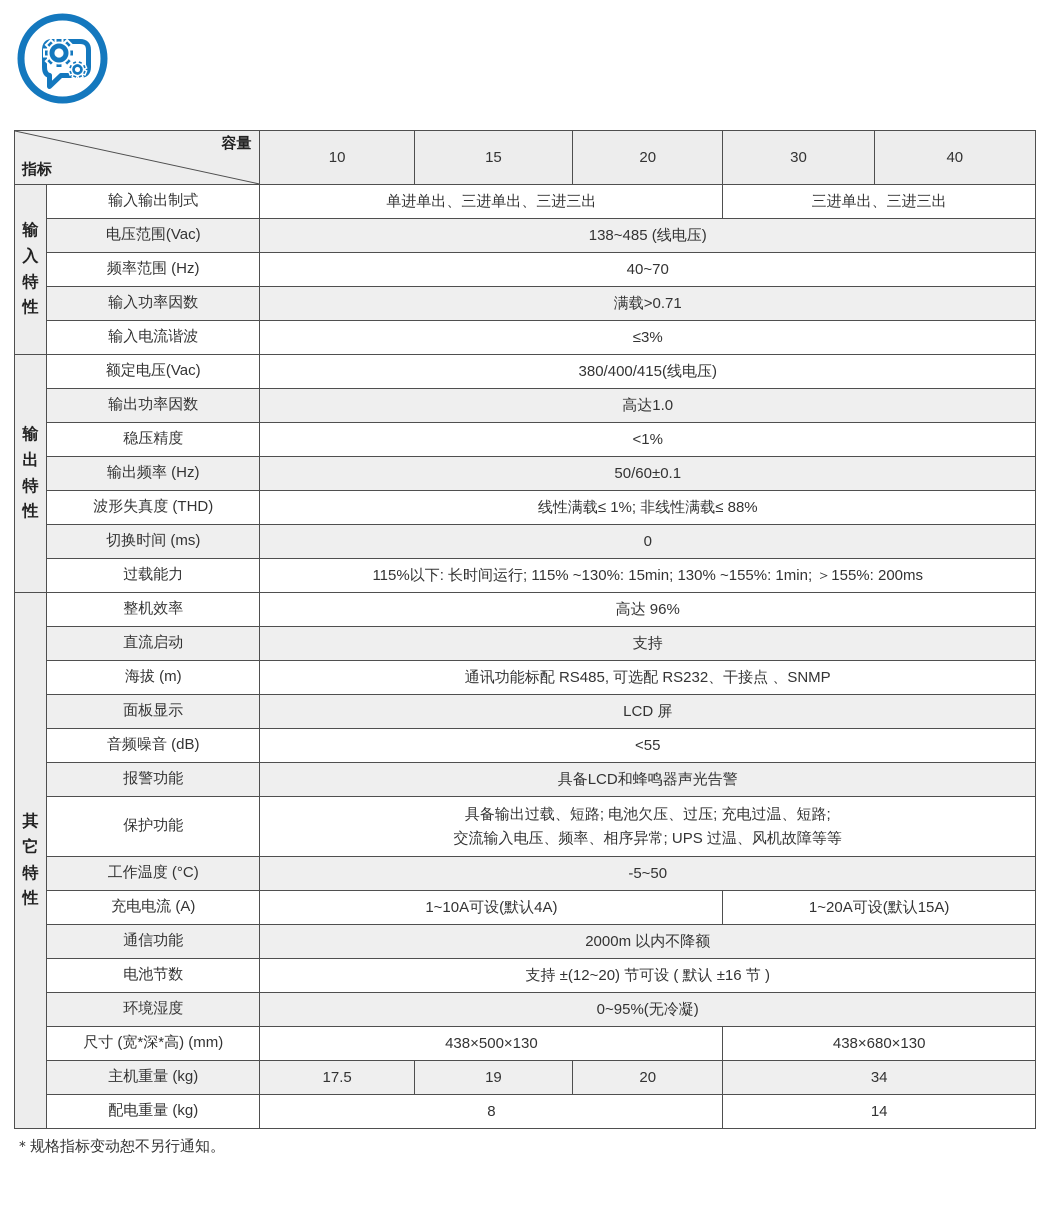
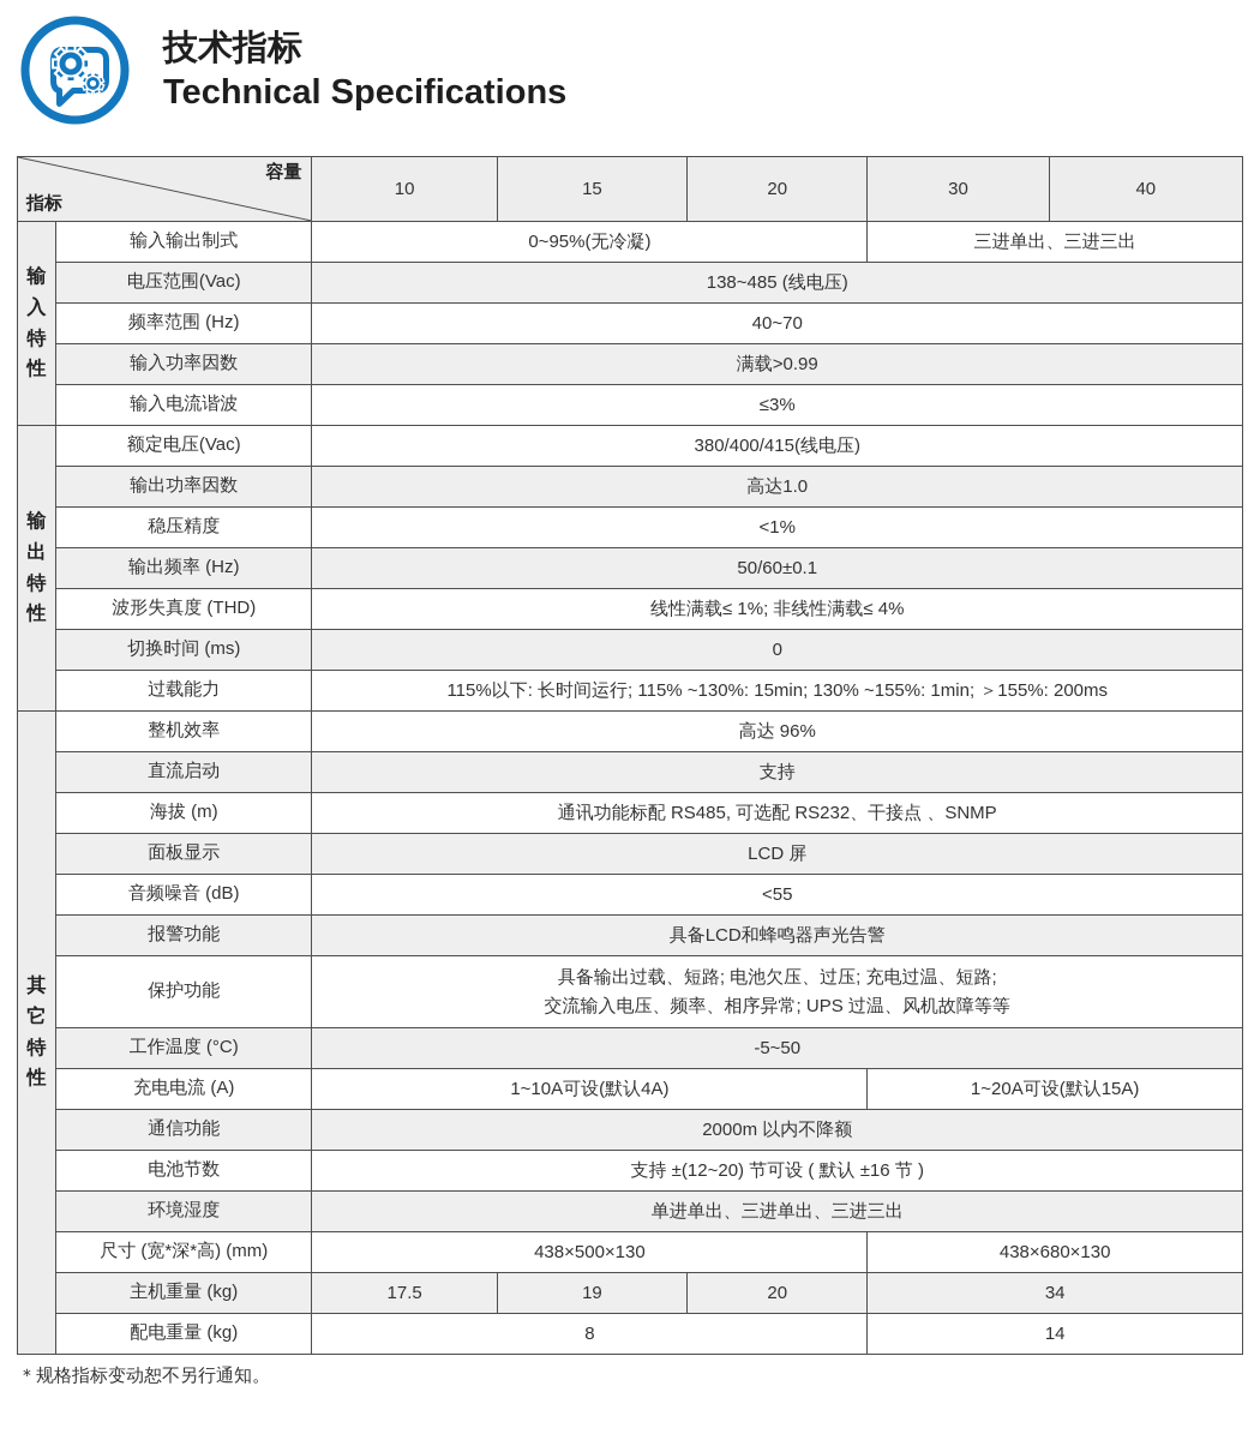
+ 技术指标
+ Technical Specifications
  容量 指标	10	15	20	30	40
- 输 入 特 性	输入输出制式	单进单出、三进单出、三进三出	三进单出、三进三出
+ 输 入 特 性	输入输出制式	0~95%(无冷凝)	三进单出、三进三出
  电压范围(Vac)	138~485 (线电压)
  频率范围 (Hz)	40~70
- 输入功率因数	满载>0.71
+ 输入功率因数	满载>0.99
  输入电流谐波	≤3%
  输 出 特 性	额定电压(Vac)	380/400/415(线电压)
  输出功率因数	高达1.0
  稳压精度	<1%
  输出频率 (Hz)	50/60±0.1
- 波形失真度 (THD)	线性满载≤ 1%; 非线性满载≤ 88%
+ 波形失真度 (THD)	线性满载≤ 1%; 非线性满载≤ 4%
  切换时间 (ms)	0
  过载能力	115%以下: 长时间运行; 115% ~130%: 15min; 130% ~155%: 1min; ＞155%: 200ms
  其 它 特 性	整机效率	高达 96%
  直流启动	支持
  海拔 (m)	通讯功能标配 RS485, 可选配 RS232、干接点 、SNMP
  面板显示	LCD 屏
  音频噪音 (dB)	<55
  报警功能	具备LCD和蜂鸣器声光告警
  保护功能	具备输出过载、短路; 电池欠压、过压; 充电过温、短路; 交流输入电压、频率、相序异常; UPS 过温、风机故障等等
  工作温度 (°C)	-5~50
  充电电流 (A)	1~10A可设(默认4A)	1~20A可设(默认15A)
  通信功能	2000m 以内不降额
  电池节数	支持 ±(12~20) 节可设 ( 默认 ±16 节 )
- 环境湿度	0~95%(无冷凝)
+ 环境湿度	单进单出、三进单出、三进三出
  尺寸 (宽*深*高) (mm)	438×500×130	438×680×130
  主机重量 (kg)	17.5	19	20	34
  配电重量 (kg)	8	14
  ＊规格指标变动恕不另行通知。
